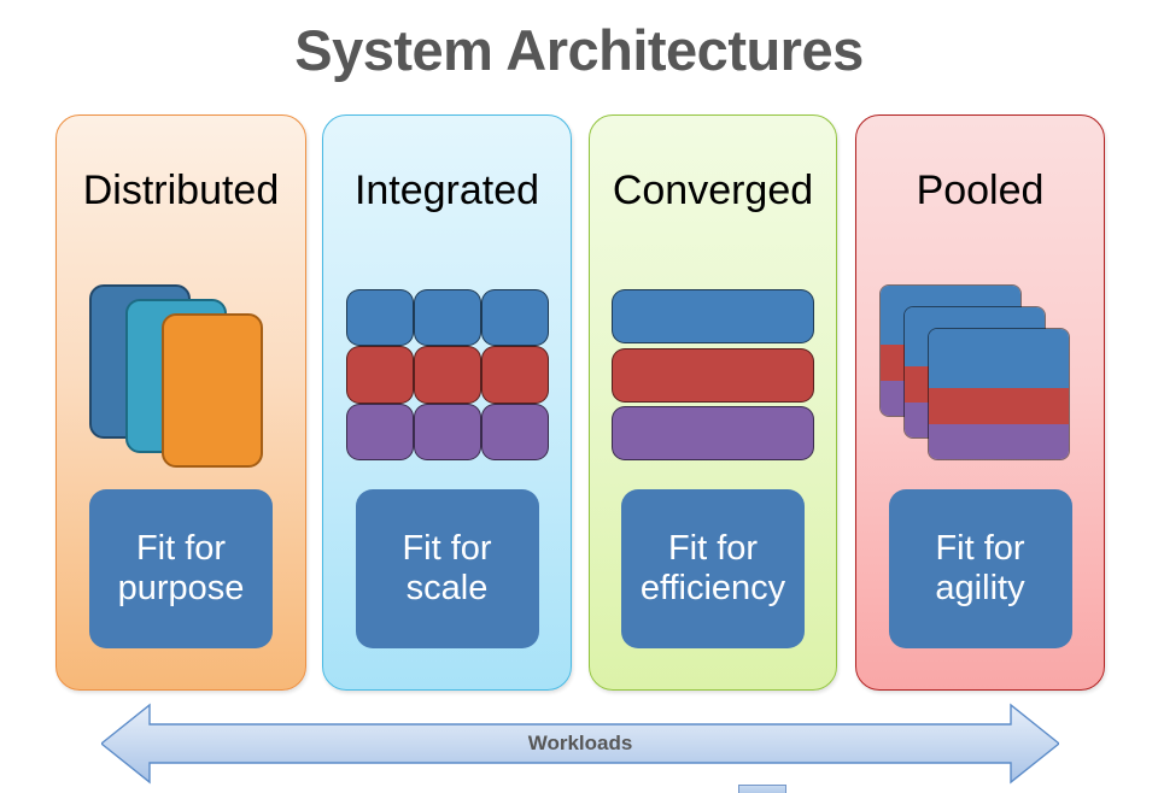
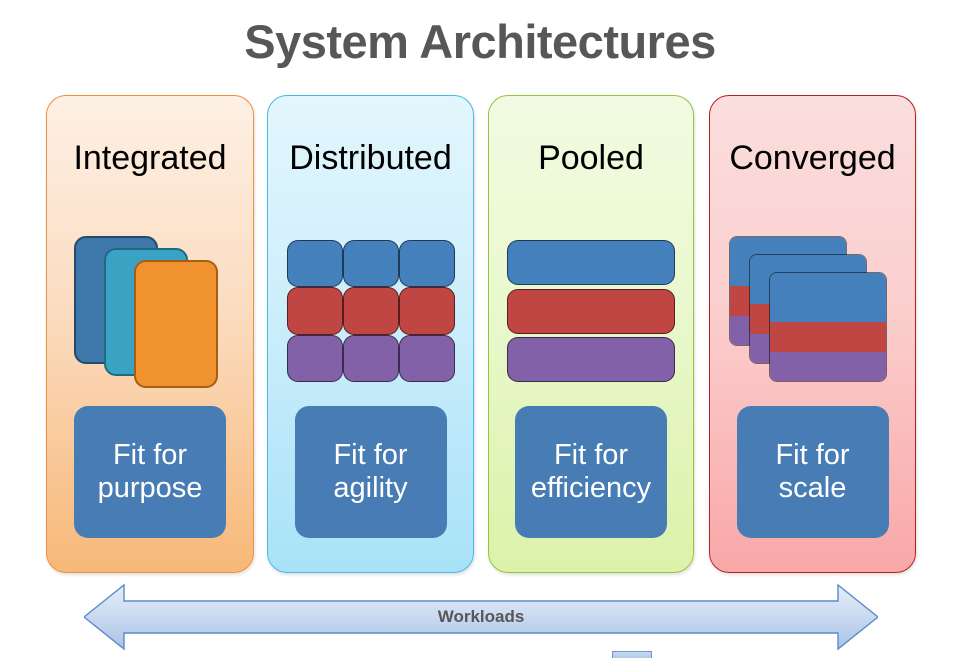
  System Architectures
- Distributed
+ Integrated
  Fit for
  purpose
- Integrated
+ Distributed
  Fit for
- scale
+ agility
- Converged
+ Pooled
  Fit for
  efficiency
- Pooled
+ Converged
  Fit for
- agility
+ scale
  Workloads
